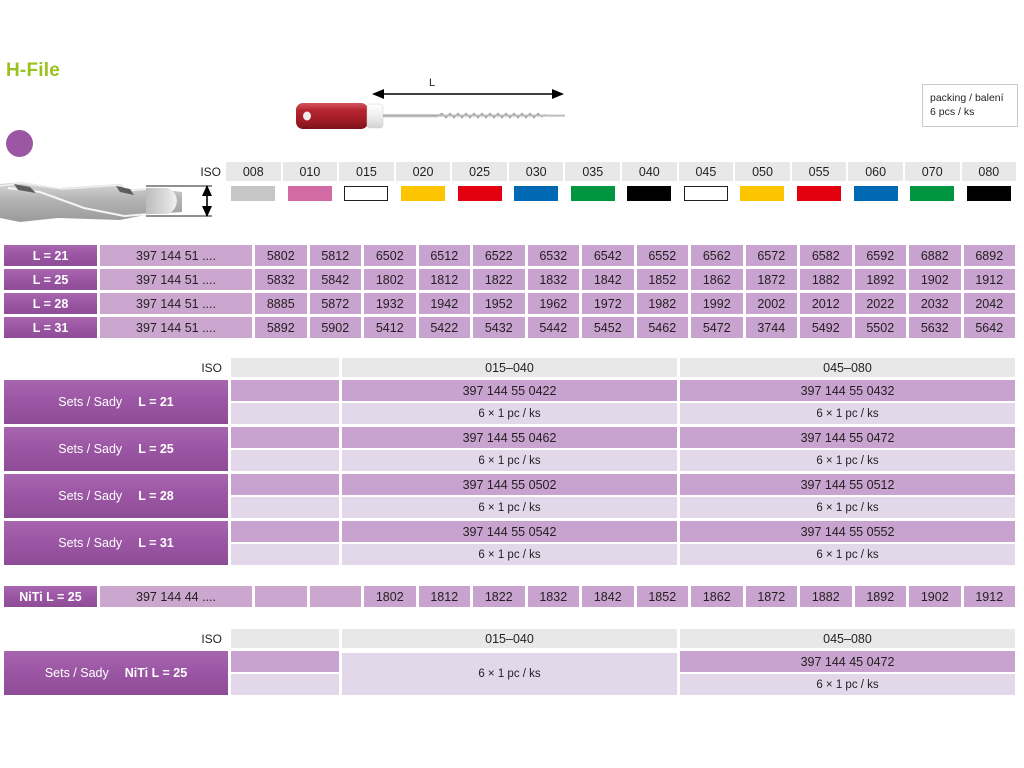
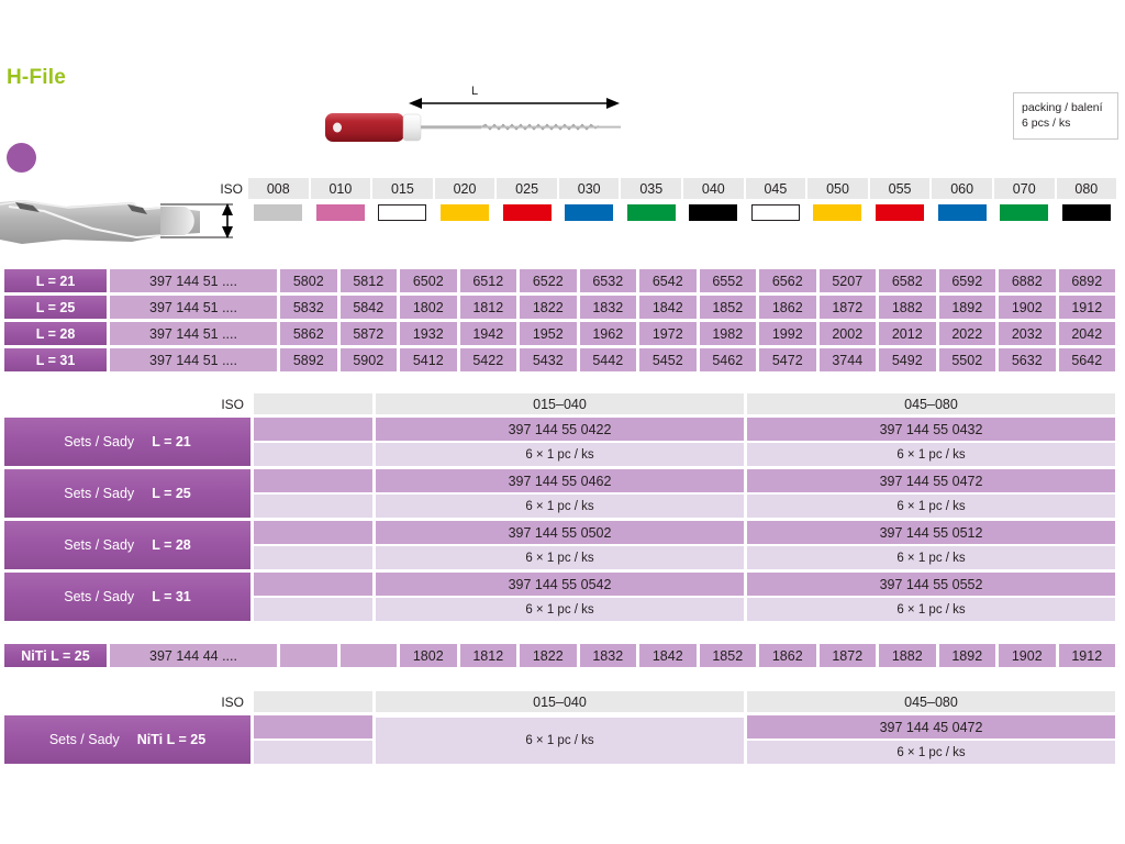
  H-File
  packing / balení
  6 pcs / ks
  L
  ISO
  008
  010
  015
  020
  025
  030
  035
  040
  045
  050
  055
  060
  070
  080
  L = 21
  397 144 51 ....
  5802
  5812
  6502
  6512
  6522
  6532
  6542
  6552
  6562
- 6572
+ 5207
  6582
  6592
  6882
  6892
  L = 25
  397 144 51 ....
  5832
  5842
  1802
  1812
  1822
  1832
  1842
  1852
  1862
  1872
  1882
  1892
  1902
  1912
  L = 28
  397 144 51 ....
- 8885
+ 5862
  5872
  1932
  1942
  1952
  1962
  1972
  1982
  1992
  2002
  2012
  2022
  2032
  2042
  L = 31
  397 144 51 ....
  5892
  5902
  5412
  5422
  5432
  5442
  5452
  5462
  5472
  3744
  5492
  5502
  5632
  5642
  ISO
  015–040
  045–080
  Sets / Sady
  L = 21
  397 144 55 0422
  6 × 1 pc / ks
  397 144 55 0432
  6 × 1 pc / ks
  Sets / Sady
  L = 25
  397 144 55 0462
  6 × 1 pc / ks
  397 144 55 0472
  6 × 1 pc / ks
  Sets / Sady
  L = 28
  397 144 55 0502
  6 × 1 pc / ks
  397 144 55 0512
  6 × 1 pc / ks
  Sets / Sady
  L = 31
  397 144 55 0542
  6 × 1 pc / ks
  397 144 55 0552
  6 × 1 pc / ks
  NiTi L = 25
  397 144 44 ....
  1802
  1812
  1822
  1832
  1842
  1852
  1862
  1872
  1882
  1892
  1902
  1912
  ISO
  015–040
  045–080
  Sets / Sady
  NiTi L = 25
  6 × 1 pc / ks
  397 144 45 0472
  6 × 1 pc / ks
